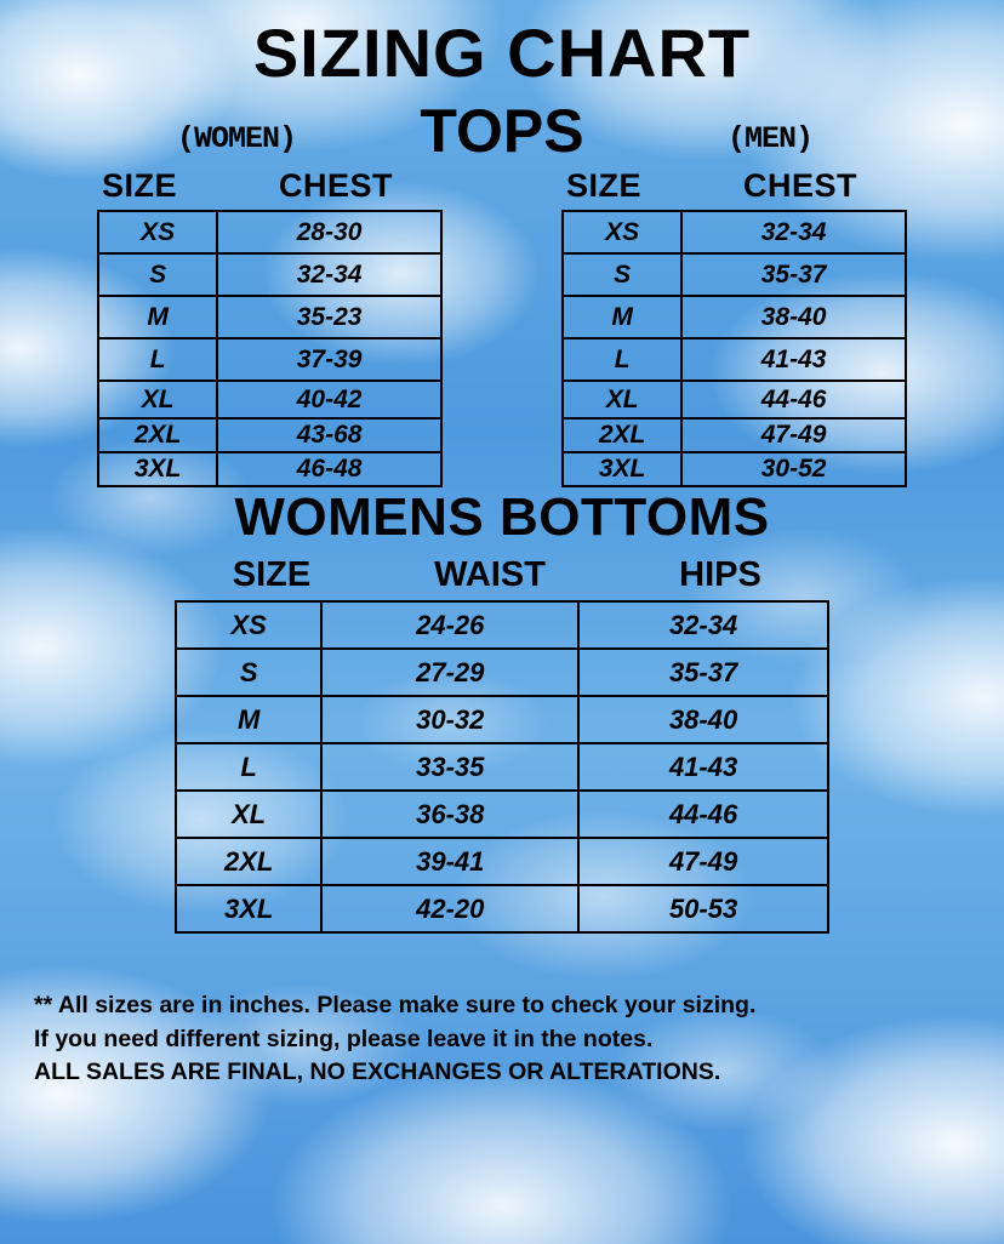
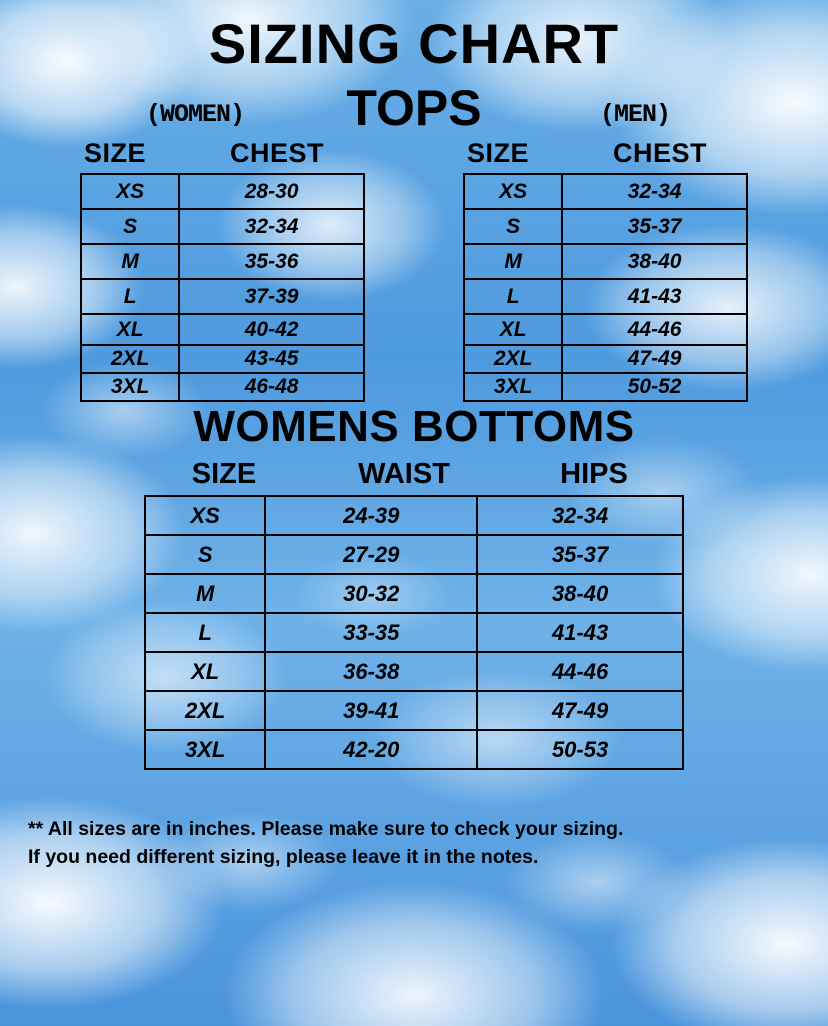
  SIZING CHART
  (WOMEN)
  TOPS
  (MEN)
  SIZE
  CHEST
  XS	28-30
  S	32-34
- M	35-23
+ M	35-36
  L	37-39
  XL	40-42
- 2XL	43-68
+ 2XL	43-45
  3XL	46-48
  SIZE
  CHEST
  XS	32-34
  S	35-37
  M	38-40
  L	41-43
  XL	44-46
  2XL	47-49
- 3XL	30-52
+ 3XL	50-52
  WOMENS BOTTOMS
  SIZE
  WAIST
  HIPS
- XS	24-26	32-34
+ XS	24-39	32-34
  S	27-29	35-37
  M	30-32	38-40
  L	33-35	41-43
  XL	36-38	44-46
  2XL	39-41	47-49
  3XL	42-20	50-53
  ** All sizes are in inches. Please make sure to check your sizing.
  If you need different sizing, please leave it in the notes.
- ALL SALES ARE FINAL, NO EXCHANGES OR ALTERATIONS.
